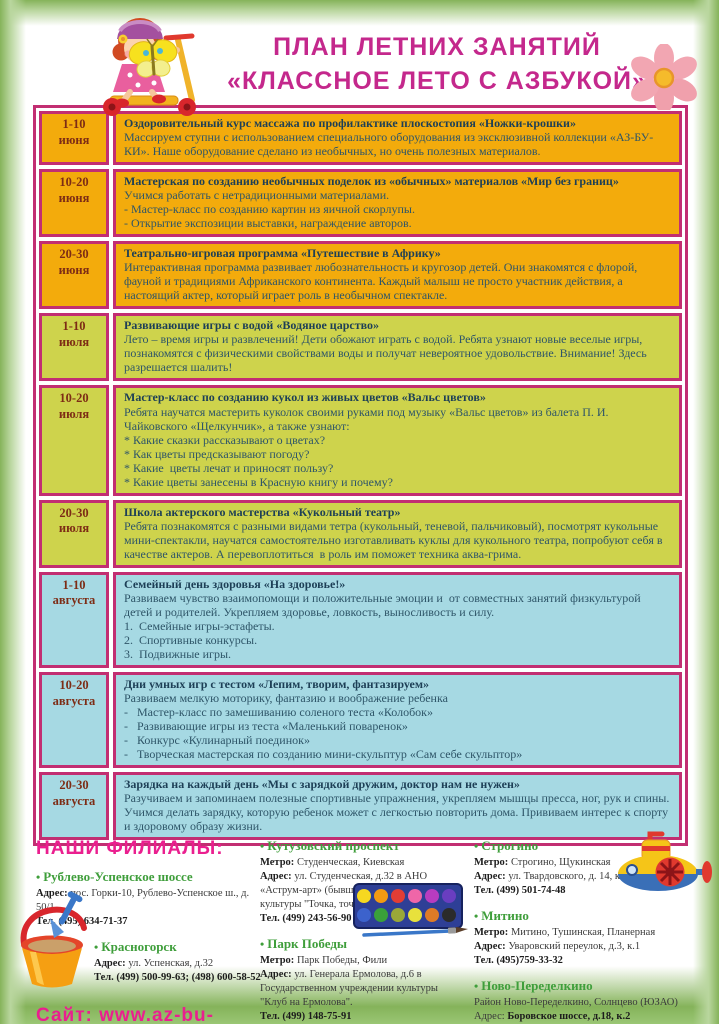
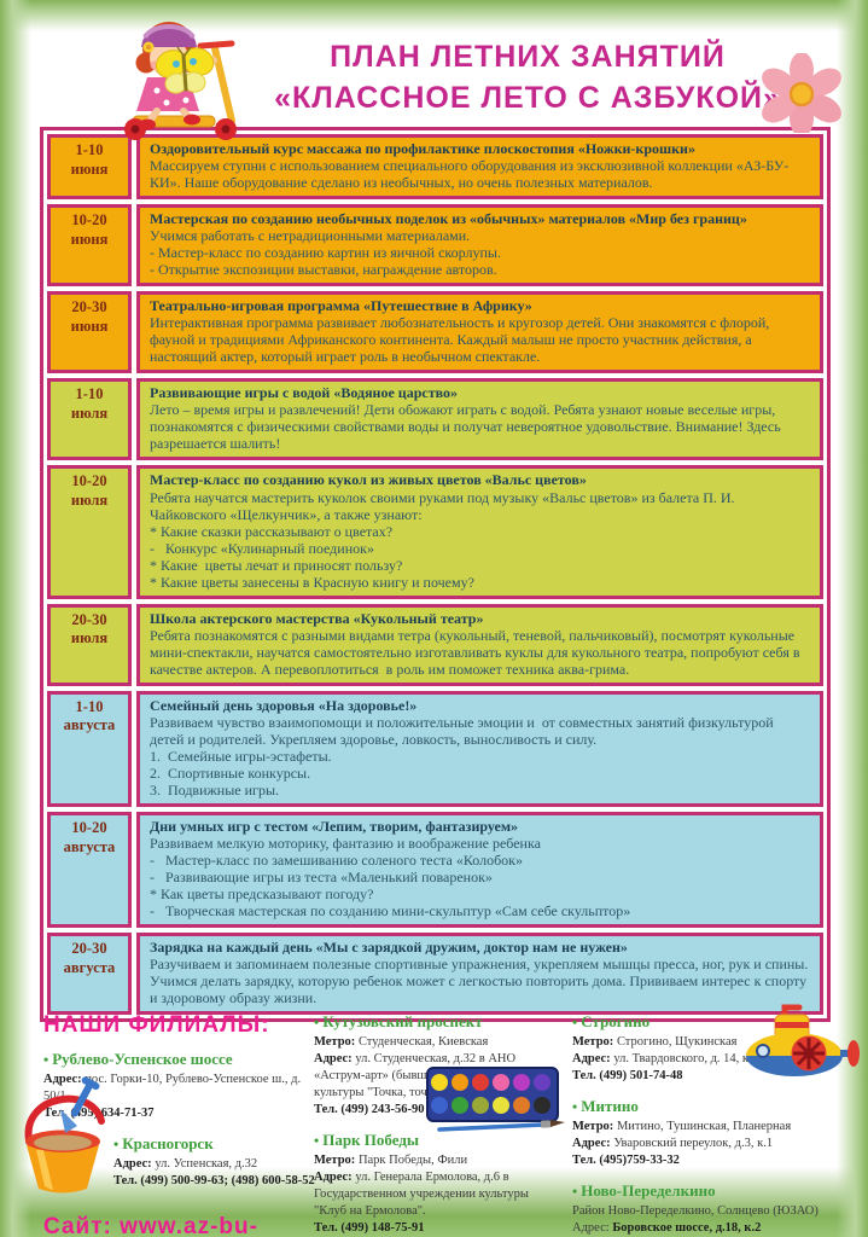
  ПЛАН ЛЕТНИХ ЗАНЯТИЙ
  «КЛАССНОЕ ЛЕТО С АЗБУКОЙ»
  1-10
  июня
  Оздоровительный курс массажа по профилактике плоскостопия «Ножки-крошки»
  Массируем ступни с использованием специального оборудования из эксклюзивной коллекции «АЗ-БУ-КИ». Наше оборудование сделано из необычных, но очень полезных материалов.
  10-20
  июня
  Мастерская по созданию необычных поделок из «обычных» материалов «Мир без границ»
  Учимся работать с нетрадиционными материалами.
  - Мастер-класс по созданию картин из яичной скорлупы.
  - Открытие экспозиции выставки, награждение авторов.
  20-30
  июня
  Театрально-игровая программа «Путешествие в Африку»
  Интерактивная программа развивает любознательность и кругозор детей. Они знакомятся с флорой, фауной и традициями Африканского континента. Каждый малыш не просто участник действия, а настоящий актер, который играет роль в необычном спектакле.
  1-10
  июля
  Развивающие игры с водой «Водяное царство»
  Лето – время игры и развлечений! Дети обожают играть с водой. Ребята узнают новые веселые игры, познакомятся с физическими свойствами воды и получат невероятное удовольствие. Внимание! Здесь разрешается шалить!
  10-20
  июля
  Мастер-класс по созданию кукол из живых цветов «Вальс цветов»
  Ребята научатся мастерить куколок своими руками под музыку «Вальс цветов» из балета П. И. Чайковского «Щелкунчик», а также узнают:
  * Какие сказки рассказывают о цветах?
- * Как цветы предсказывают погоду?
+ - Конкурс «Кулинарный поединок»
  * Какие цветы лечат и приносят пользу?
  * Какие цветы занесены в Красную книгу и почему?
  20-30
  июля
  Школа актерского мастерства «Кукольный театр»
  Ребята познакомятся с разными видами тетра (кукольный, теневой, пальчиковый), посмотрят кукольные мини-спектакли, научатся самостоятельно изготавливать куклы для кукольного театра, попробуют себя в качестве актеров. А перевоплотиться в роль им поможет техника аква-грима.
  1-10
  августа
  Семейный день здоровья «На здоровье!»
  Развиваем чувство взаимопомощи и положительные эмоции и от совместных занятий физкультурой детей и родителей. Укрепляем здоровье, ловкость, выносливость и силу.
  1. Семейные игры-эстафеты.
  2. Спортивные конкурсы.
  3. Подвижные игры.
  10-20
  августа
  Дни умных игр с тестом «Лепим, творим, фантазируем»
  Развиваем мелкую моторику, фантазию и воображение ребенка
  - Мастер-класс по замешиванию соленого теста «Колобок»
  - Развивающие игры из теста «Маленький поваренок»
- - Конкурс «Кулинарный поединок»
+ * Как цветы предсказывают погоду?
  - Творческая мастерская по созданию мини-скульптур «Сам себе скульптор»
  20-30
  августа
  Зарядка на каждый день «Мы с зарядкой дружим, доктор нам не нужен»
  Разучиваем и запоминаем полезные спортивные упражнения, укрепляем мышцы пресса, ног, рук и спины. Учимся делать зарядку, которую ребенок может с легкостью повторить дома. Прививаем интерес к спорту и здоровому образу жизни.
  НАШИ ФИЛИАЛЫ:
  • Рублево-Успенское шоссе
  Адрес: ос. Горки-10, Рублево-Успенское ш., д. 50/
  Тел. 95 634-71-37
  • Красногорск
  Адрес: ул. Успенская, д.32
  Тел. (499) 500-99-63; (498) 600-58-52
  Сайт: www.az-bu-
  • Кутузовский проспект
  Метро: Студенческая, Киевская
  Адрес: ул. Студенческая, д.32 в АНО «Аструм-арт» (бывш культуры "Точка, точ
  Тел. (499) 243-56-90
  • Парк Победы
  Метро: Парк Победы, Фили
  Адрес: ул. Генерала Ермолова, д.6 в Государственном учреждении культуры "Клуб на Ермолова".
  Тел. (499) 148-75-91
  • Строгино
  Метро: Строгино, Щукинская
  Адрес: ул. Твардовского, д. 14, к
  Тел. (499) 501-74-48
  • Митино
  Метро: Митино, Тушинская, Планерная
  Адрес: Уваровский переулок, д.3, к.1
  Тел. (495)759-33-32
  • Ново-Переделкино
  Район Ново-Переделкино, Солнцево (ЮЗАО)
  Адрес: Боровское шоссе, д.18, к.2
